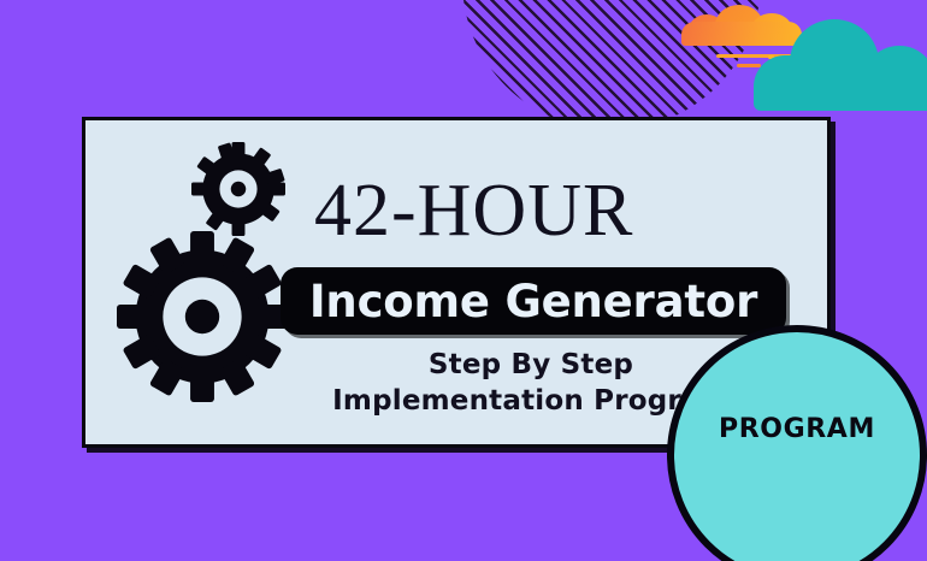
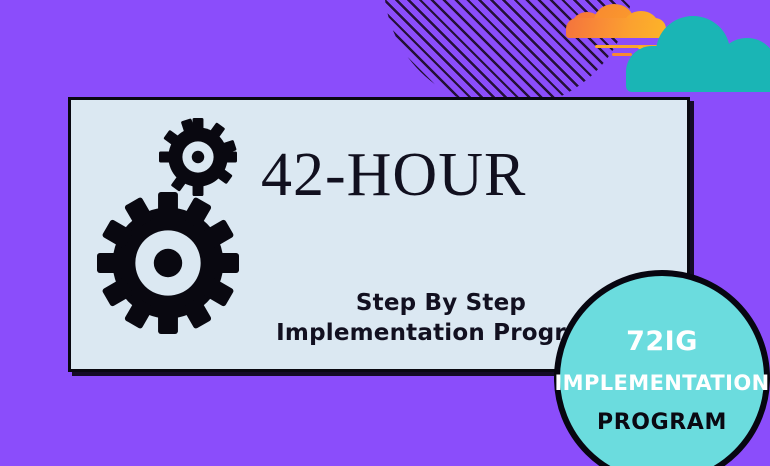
  42-HOUR
- Income Generator
  Step By Step
  Implementation Progr
+ 72IG
+ IMPLEMENTATION
  PROGRAM
